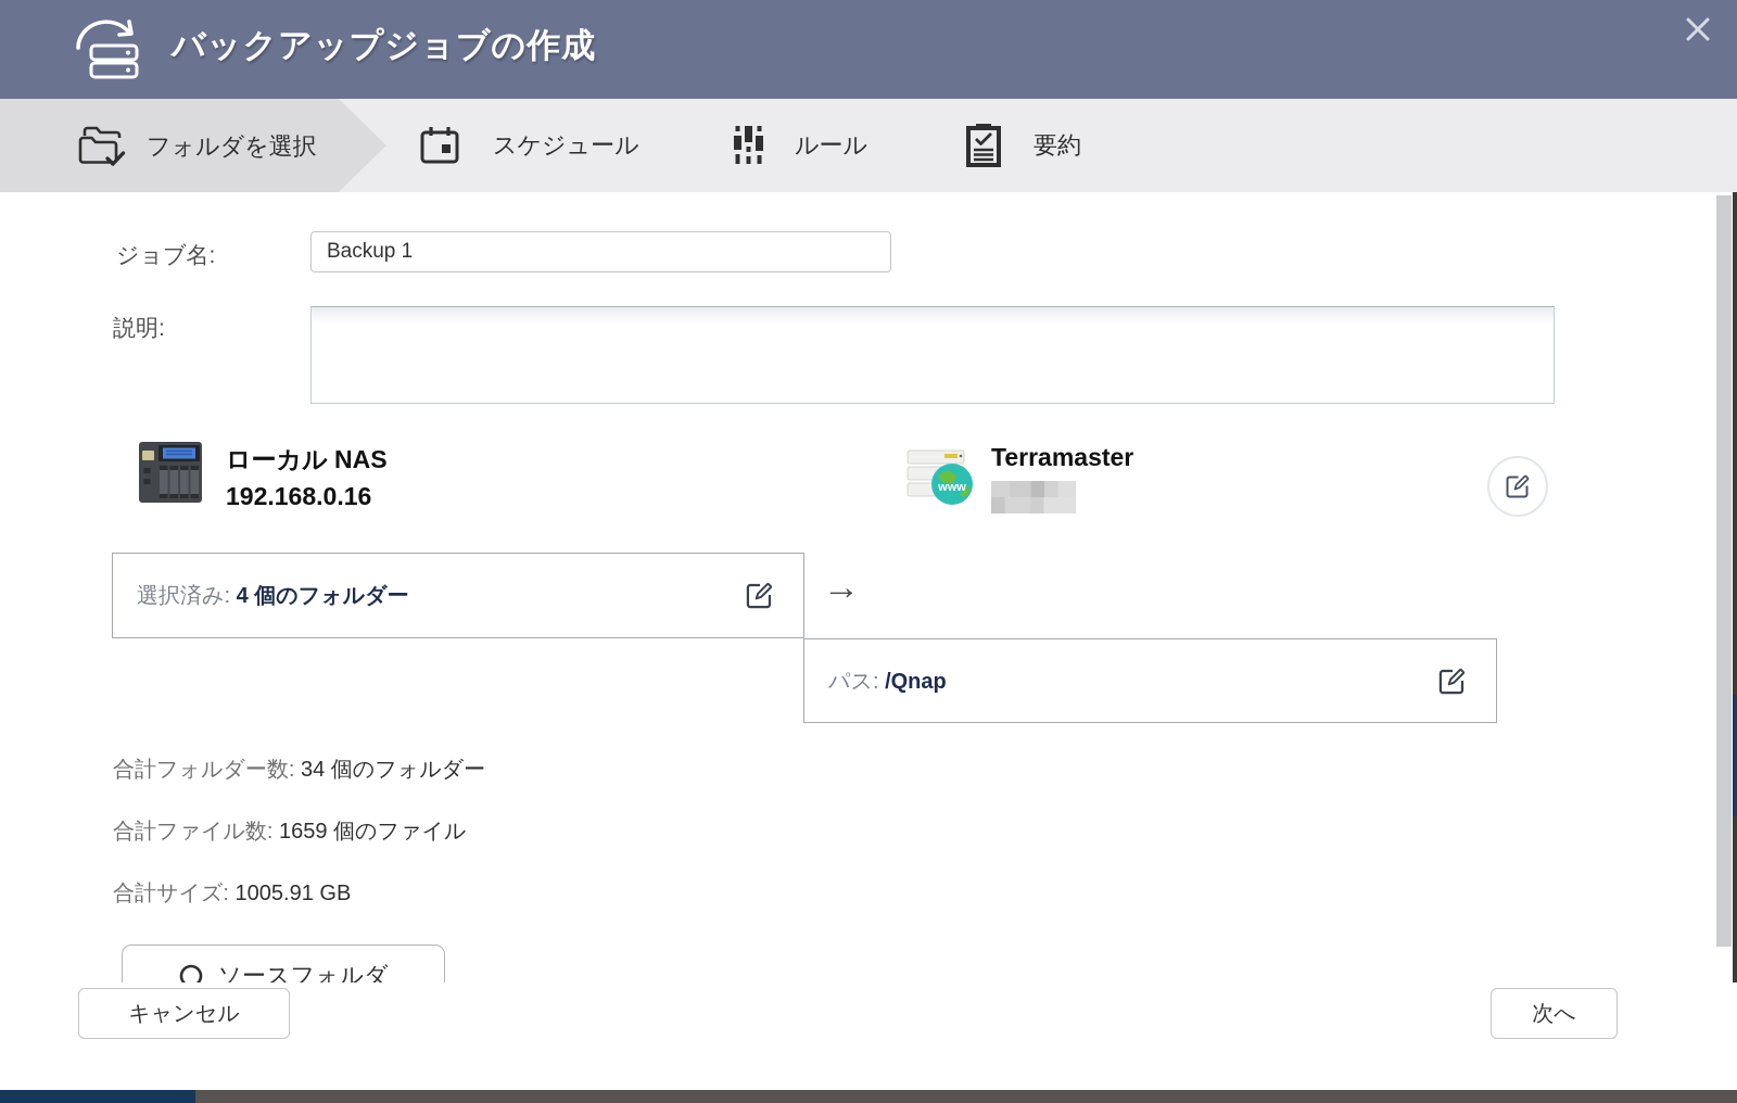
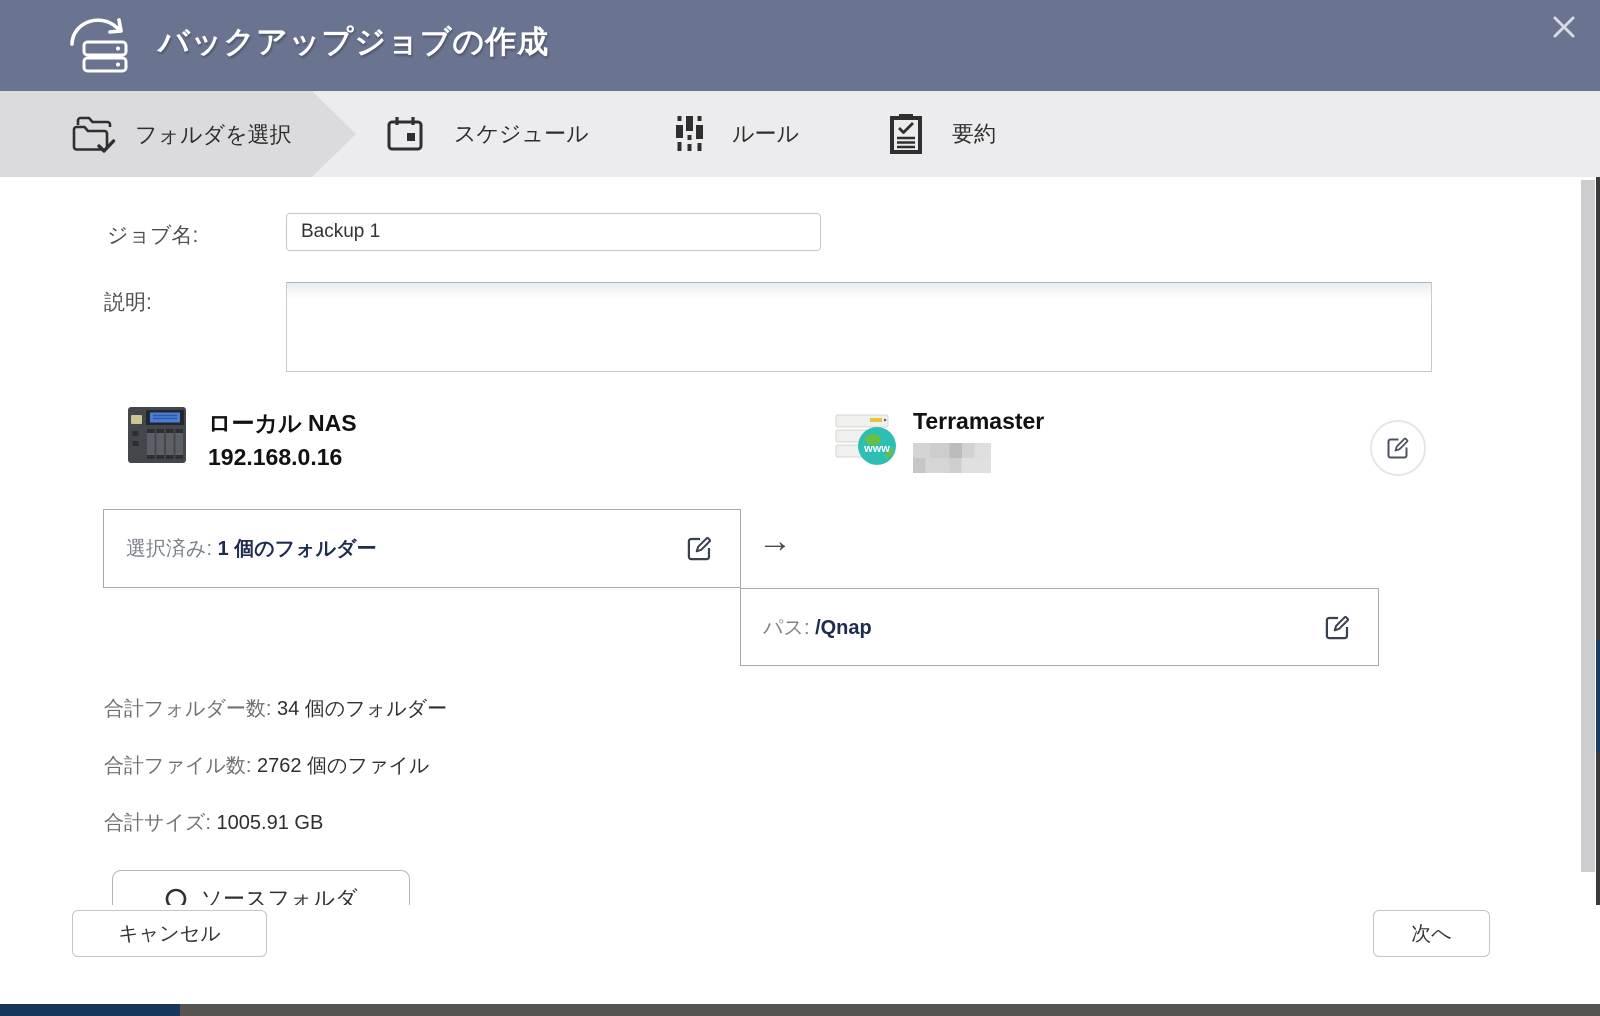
  バックアップジョブの作成
  フォルダを選択
  スケジュール
  ルール
  要約
  ジョブ名:
  Backup 1
  説明:
  ローカル NAS
  192.168.0.16
  www
  Terramaster
- 選択済み: 4 個のフォルダー
+ 選択済み: 1 個のフォルダー
  →
  パス: /Qnap
  合計フォルダー数: 34 個のフォルダー
- 合計ファイル数: 1659 個のファイル
+ 合計ファイル数: 2762 個のファイル
  合計サイズ: 1005.91 GB
  ソースフォルダ
  キャンセル
  次へ
